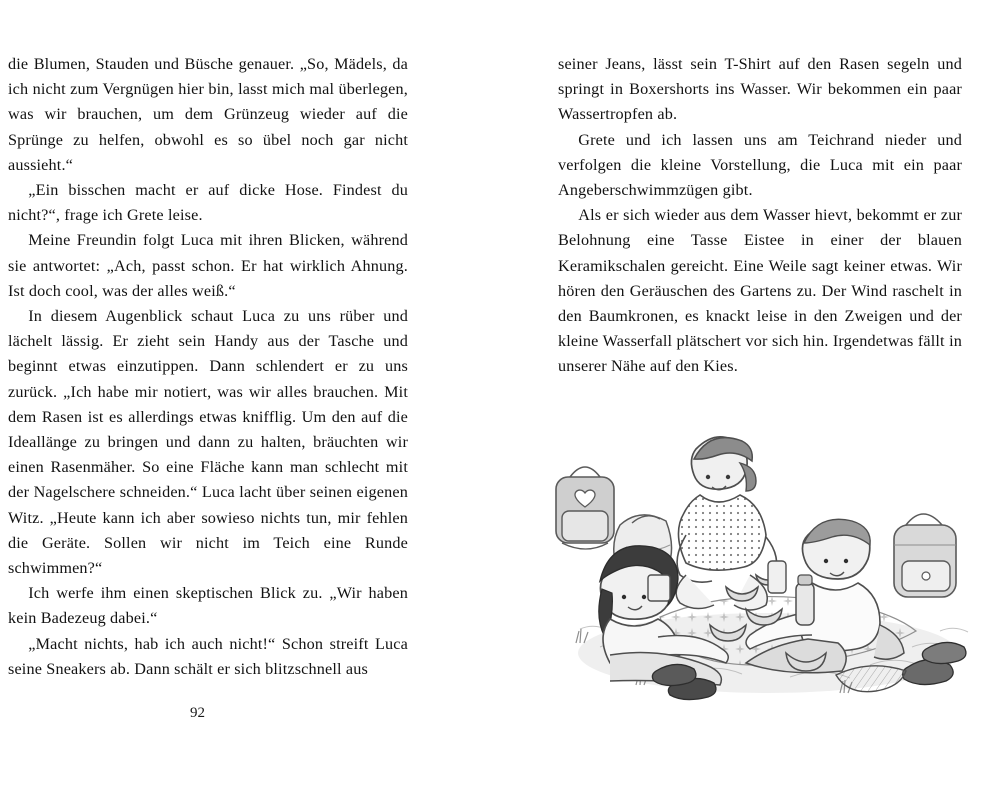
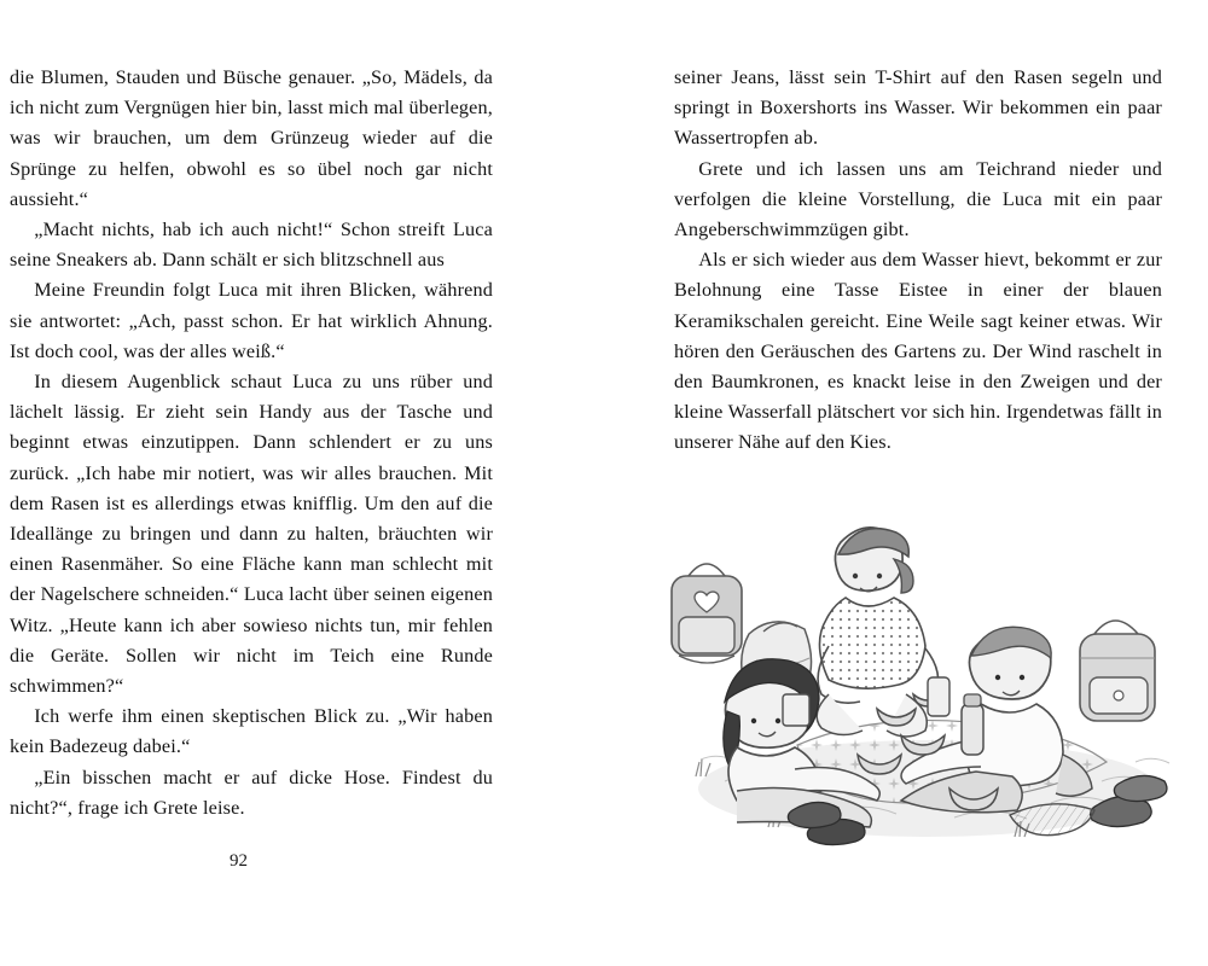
  die Blumen, Stauden und Büsche genauer. „So, Mädels, da ich nicht zum Vergnügen hier bin, lasst mich mal überlegen, was wir brauchen, um dem Grünzeug wieder auf die Sprünge zu helfen, obwohl es so übel noch gar nicht aussieht.“
- „Ein bisschen macht er auf dicke Hose. Findest du nicht?“, frage ich Grete leise.
+ „Macht nichts, hab ich auch nicht!“ Schon streift Luca seine Sneakers ab. Dann schält er sich blitzschnell aus
  Meine Freundin folgt Luca mit ihren Blicken, während sie antwortet: „Ach, passt schon. Er hat wirklich Ahnung. Ist doch cool, was der alles weiß.“
  In diesem Augenblick schaut Luca zu uns rüber und lächelt lässig. Er zieht sein Handy aus der Tasche und beginnt etwas einzutippen. Dann schlendert er zu uns zurück. „Ich habe mir notiert, was wir alles brauchen. Mit dem Rasen ist es allerdings etwas knifflig. Um den auf die Ideallänge zu bringen und dann zu halten, bräuchten wir einen Rasenmäher. So eine Fläche kann man schlecht mit der Nagelschere schneiden.“ Luca lacht über seinen eigenen Witz. „Heute kann ich aber sowieso nichts tun, mir fehlen die Geräte. Sollen wir nicht im Teich eine Runde schwimmen?“
  Ich werfe ihm einen skeptischen Blick zu. „Wir haben kein Badezeug dabei.“
- „Macht nichts, hab ich auch nicht!“ Schon streift Luca seine Sneakers ab. Dann schält er sich blitzschnell aus
+ „Ein bisschen macht er auf dicke Hose. Findest du nicht?“, frage ich Grete leise.
  seiner Jeans, lässt sein T-Shirt auf den Rasen segeln und springt in Boxershorts ins Wasser. Wir bekommen ein paar Wassertropfen ab.
  Grete und ich lassen uns am Teichrand nieder und verfolgen die kleine Vorstellung, die Luca mit ein paar Angeberschwimmzügen gibt.
  Als er sich wieder aus dem Wasser hievt, bekommt er zur Belohnung eine Tasse Eistee in einer der blauen Keramikschalen gereicht. Eine Weile sagt keiner etwas. Wir hören den Geräuschen des Gartens zu. Der Wind raschelt in den Baumkronen, es knackt leise in den Zweigen und der kleine Wasserfall plätschert vor sich hin. Irgendetwas fällt in unserer Nähe auf den Kies.
  92
